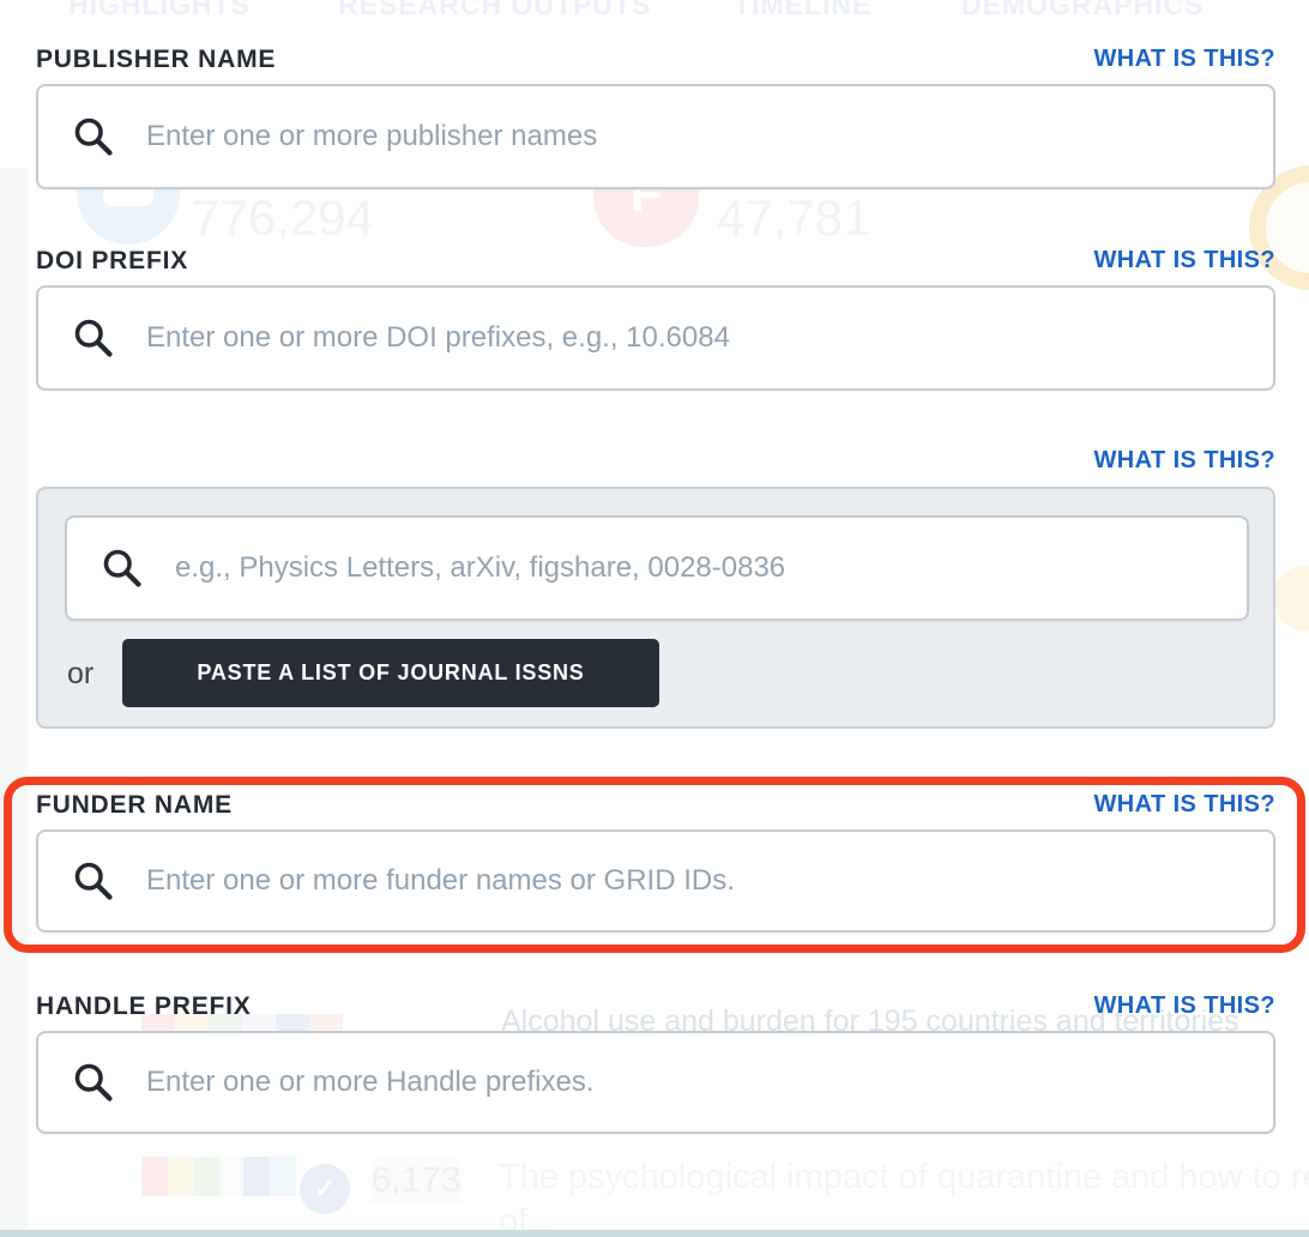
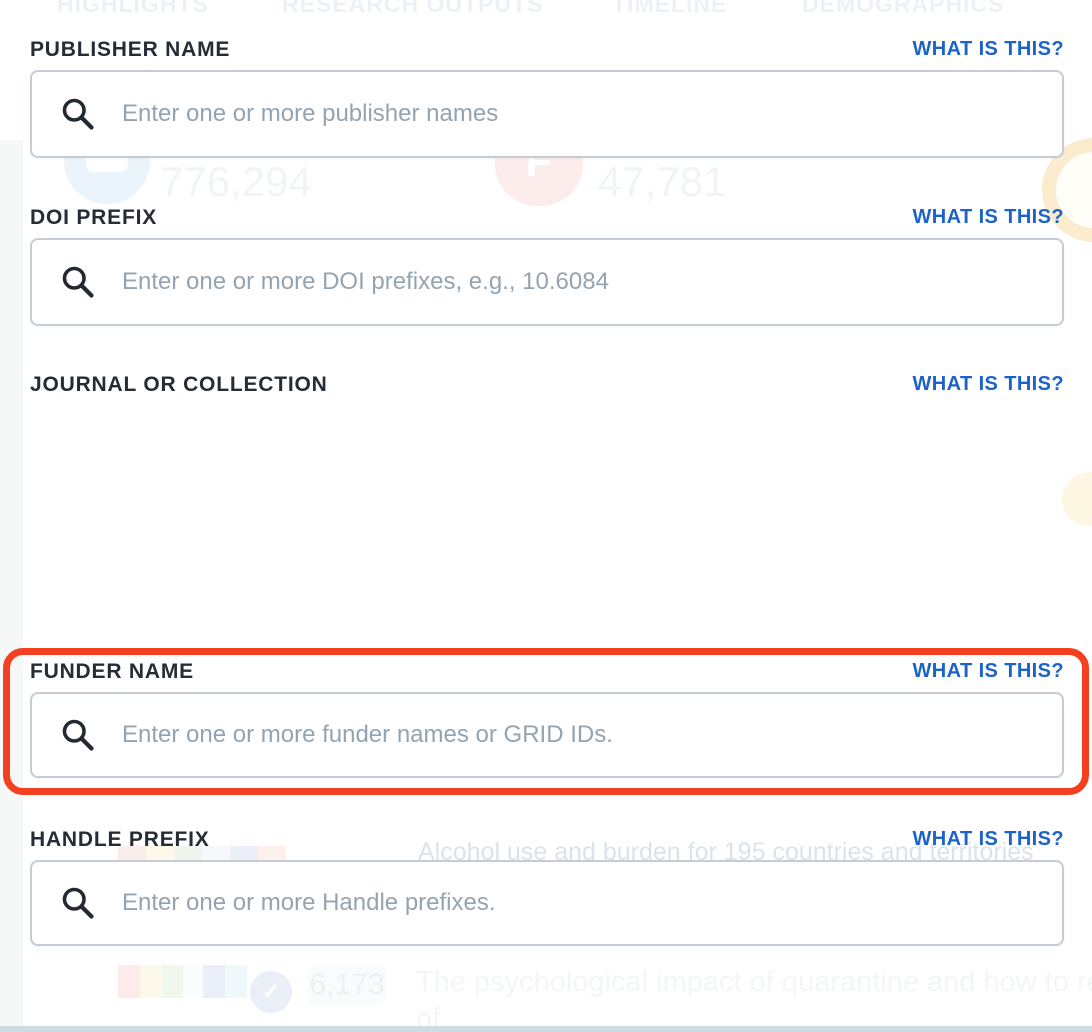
  F
  Alcohol use and burden for 195 countries and territories
  of...
  PUBLISHER NAME
  WHAT IS THIS?
  Enter one or more publisher names
  DOI PREFIX
  WHAT IS THIS?
  Enter one or more DOI prefixes, e.g., 10.6084
+ JOURNAL OR COLLECTION
  WHAT IS THIS?
- e.g., Physics Letters, arXiv, figshare, 0028-0836
- or
- PASTE A LIST OF JOURNAL ISSNS
  FUNDER NAME
  WHAT IS THIS?
  Enter one or more funder names or GRID IDs.
  HANDLE PREFIX
  WHAT IS THIS?
  Enter one or more Handle prefixes.
